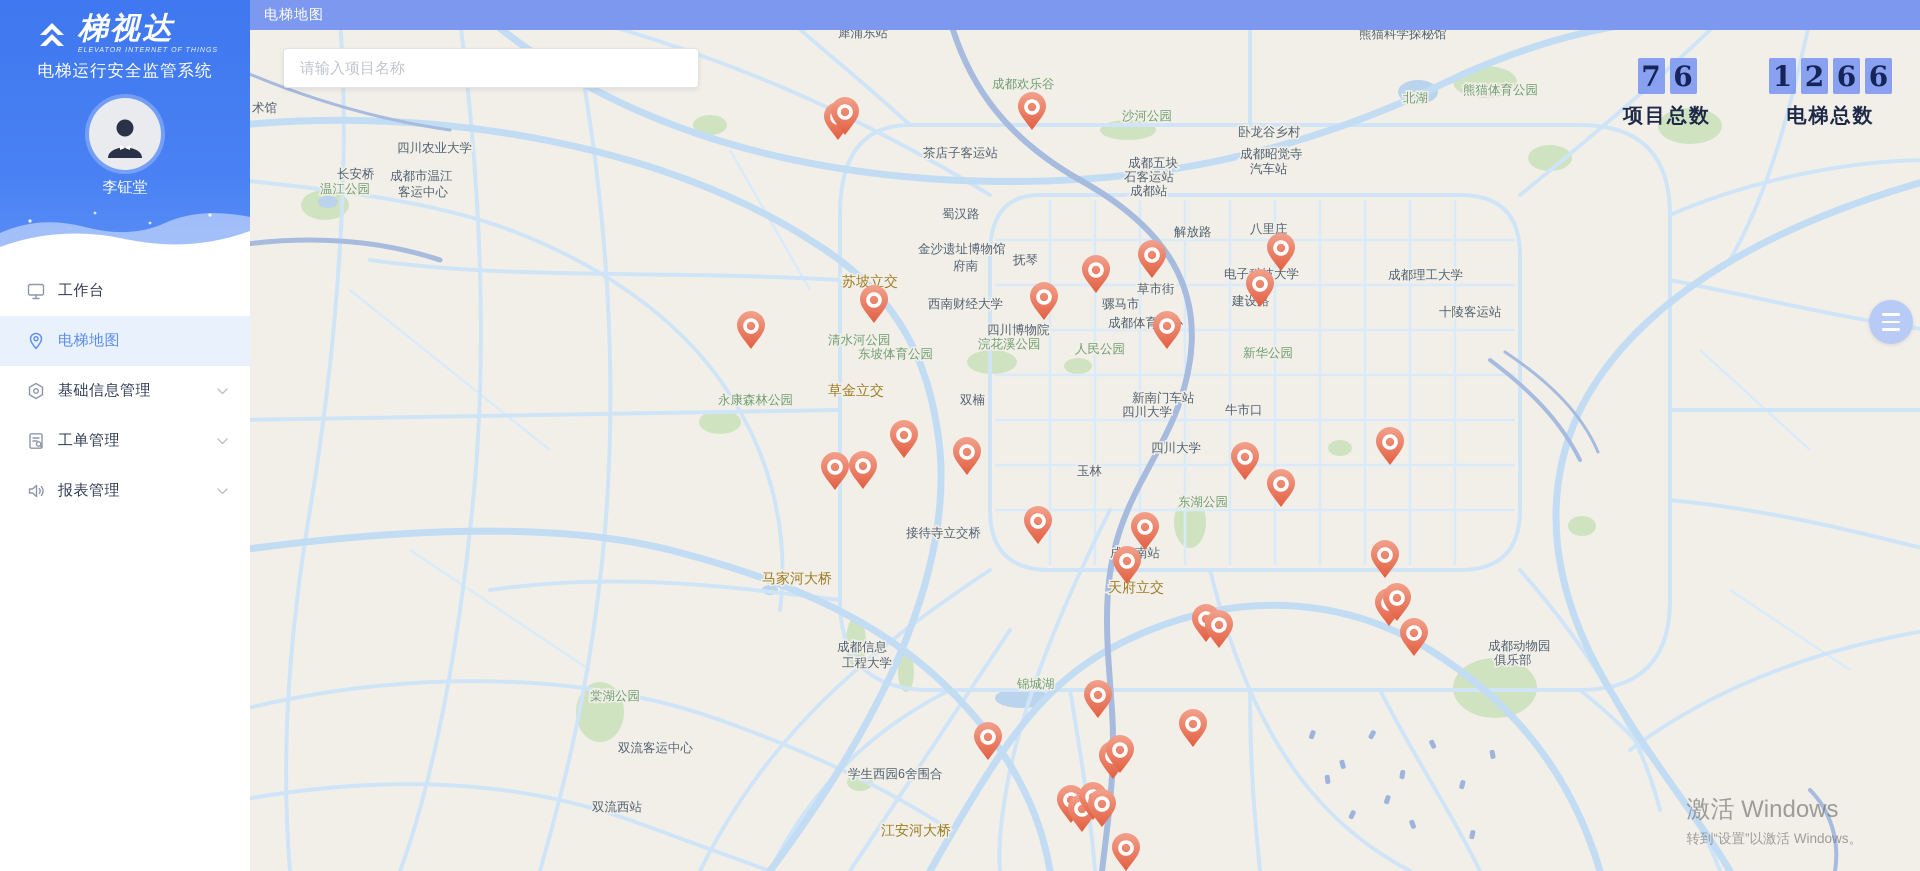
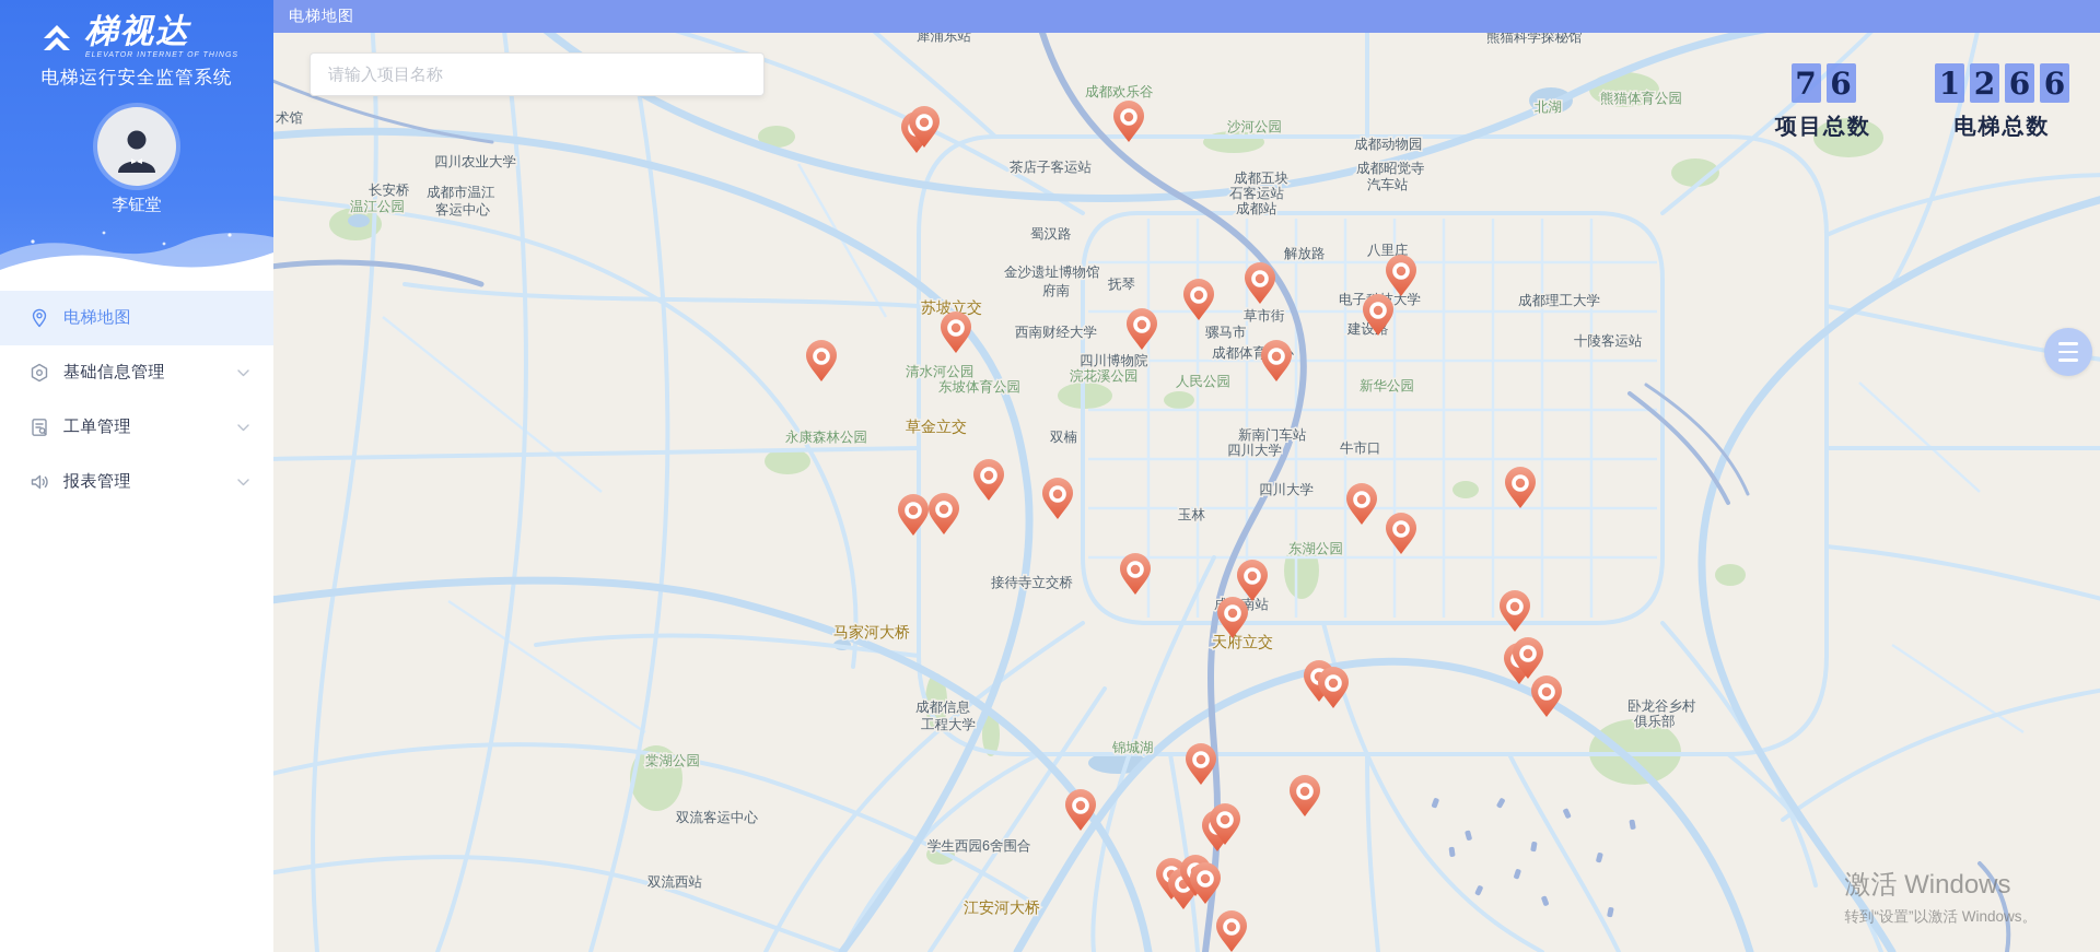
  梯视达
  电梯运行安全监管系统
  李钲堂
- 工作台
  电梯地图
  基础信息管理
  工单管理
  报表管理
  电梯地图
  术馆
  四川农业大学
  长安桥
  成都市温江
  客运中心
  温江公园
  犀浦东站
  成都欢乐谷
  沙河公园
  熊猫科学探秘馆
  熊猫体育公园
  北湖
- 卧龙谷乡村
+ 成都动物园
  成都昭觉寺
  汽车站
  成都五块
  石客运站
  成都站
  茶店子客运站
  蜀汉路
  金沙遗址博物馆
  府南
  抚琴
  解放路
  八里庄
  成都理工大学
  十陵客运站
  草市街
  骡马市
  苏坡立交
  西南财经大学
  四川博物院
  浣花溪公园
  清水河公园
  东坡体育公园
  人民公园
  新华公园
  草金立交
  双楠
  永康森林公园
  新南门车站
  四川大学
  四川大学
  牛市口
  玉林
  东湖公园
  接待寺立交桥
  马家河大桥
  天府立交
  成都信息
  工程大学
  锦城湖
  棠湖公园
  双流客运中心
  双流西站
  学生西园6舍围合
  江安河大桥
- 成都动物园
+ 卧龙谷乡村
  俱乐部
  请输入项目名称
  7
  6
  项目总数
  1
  2
  6
  6
  电梯总数
  激活 Windows
  转到“设置”以激活 Windows。
